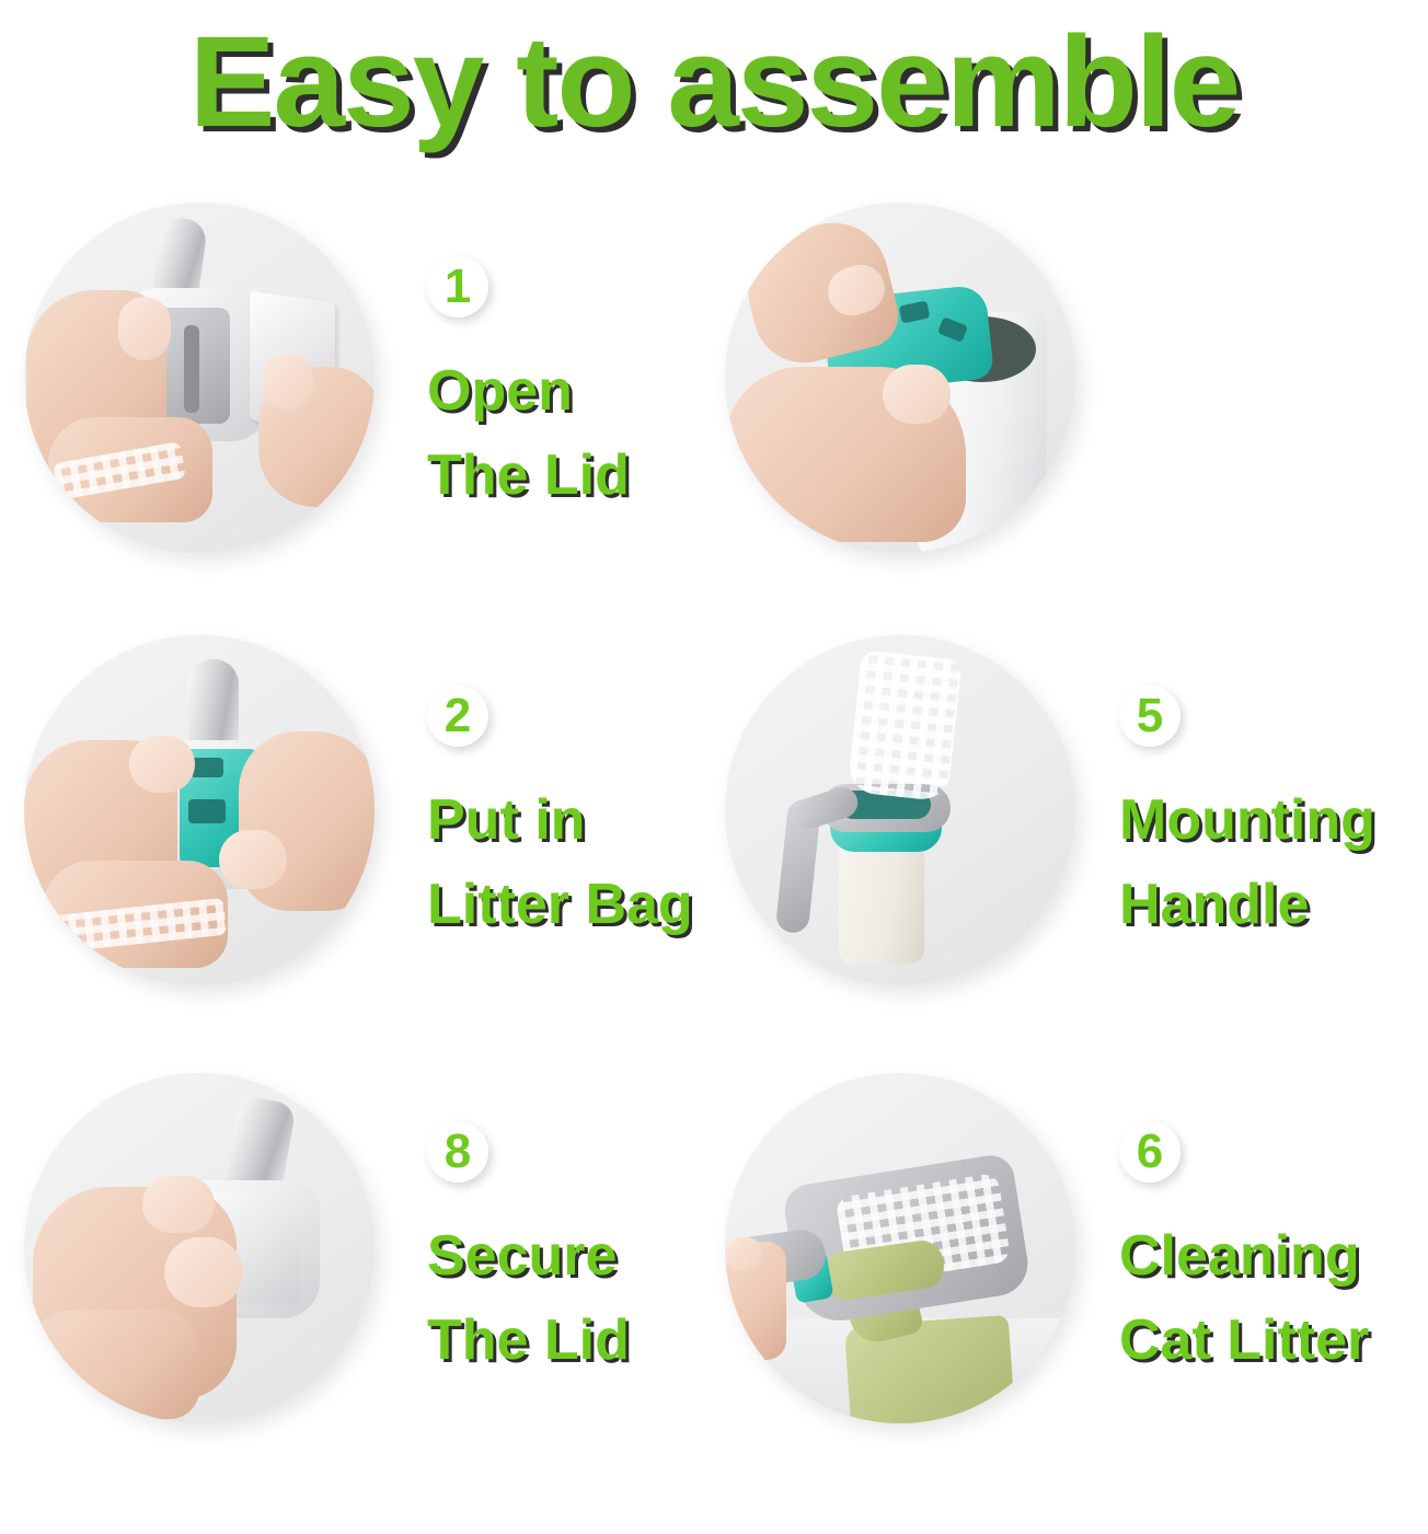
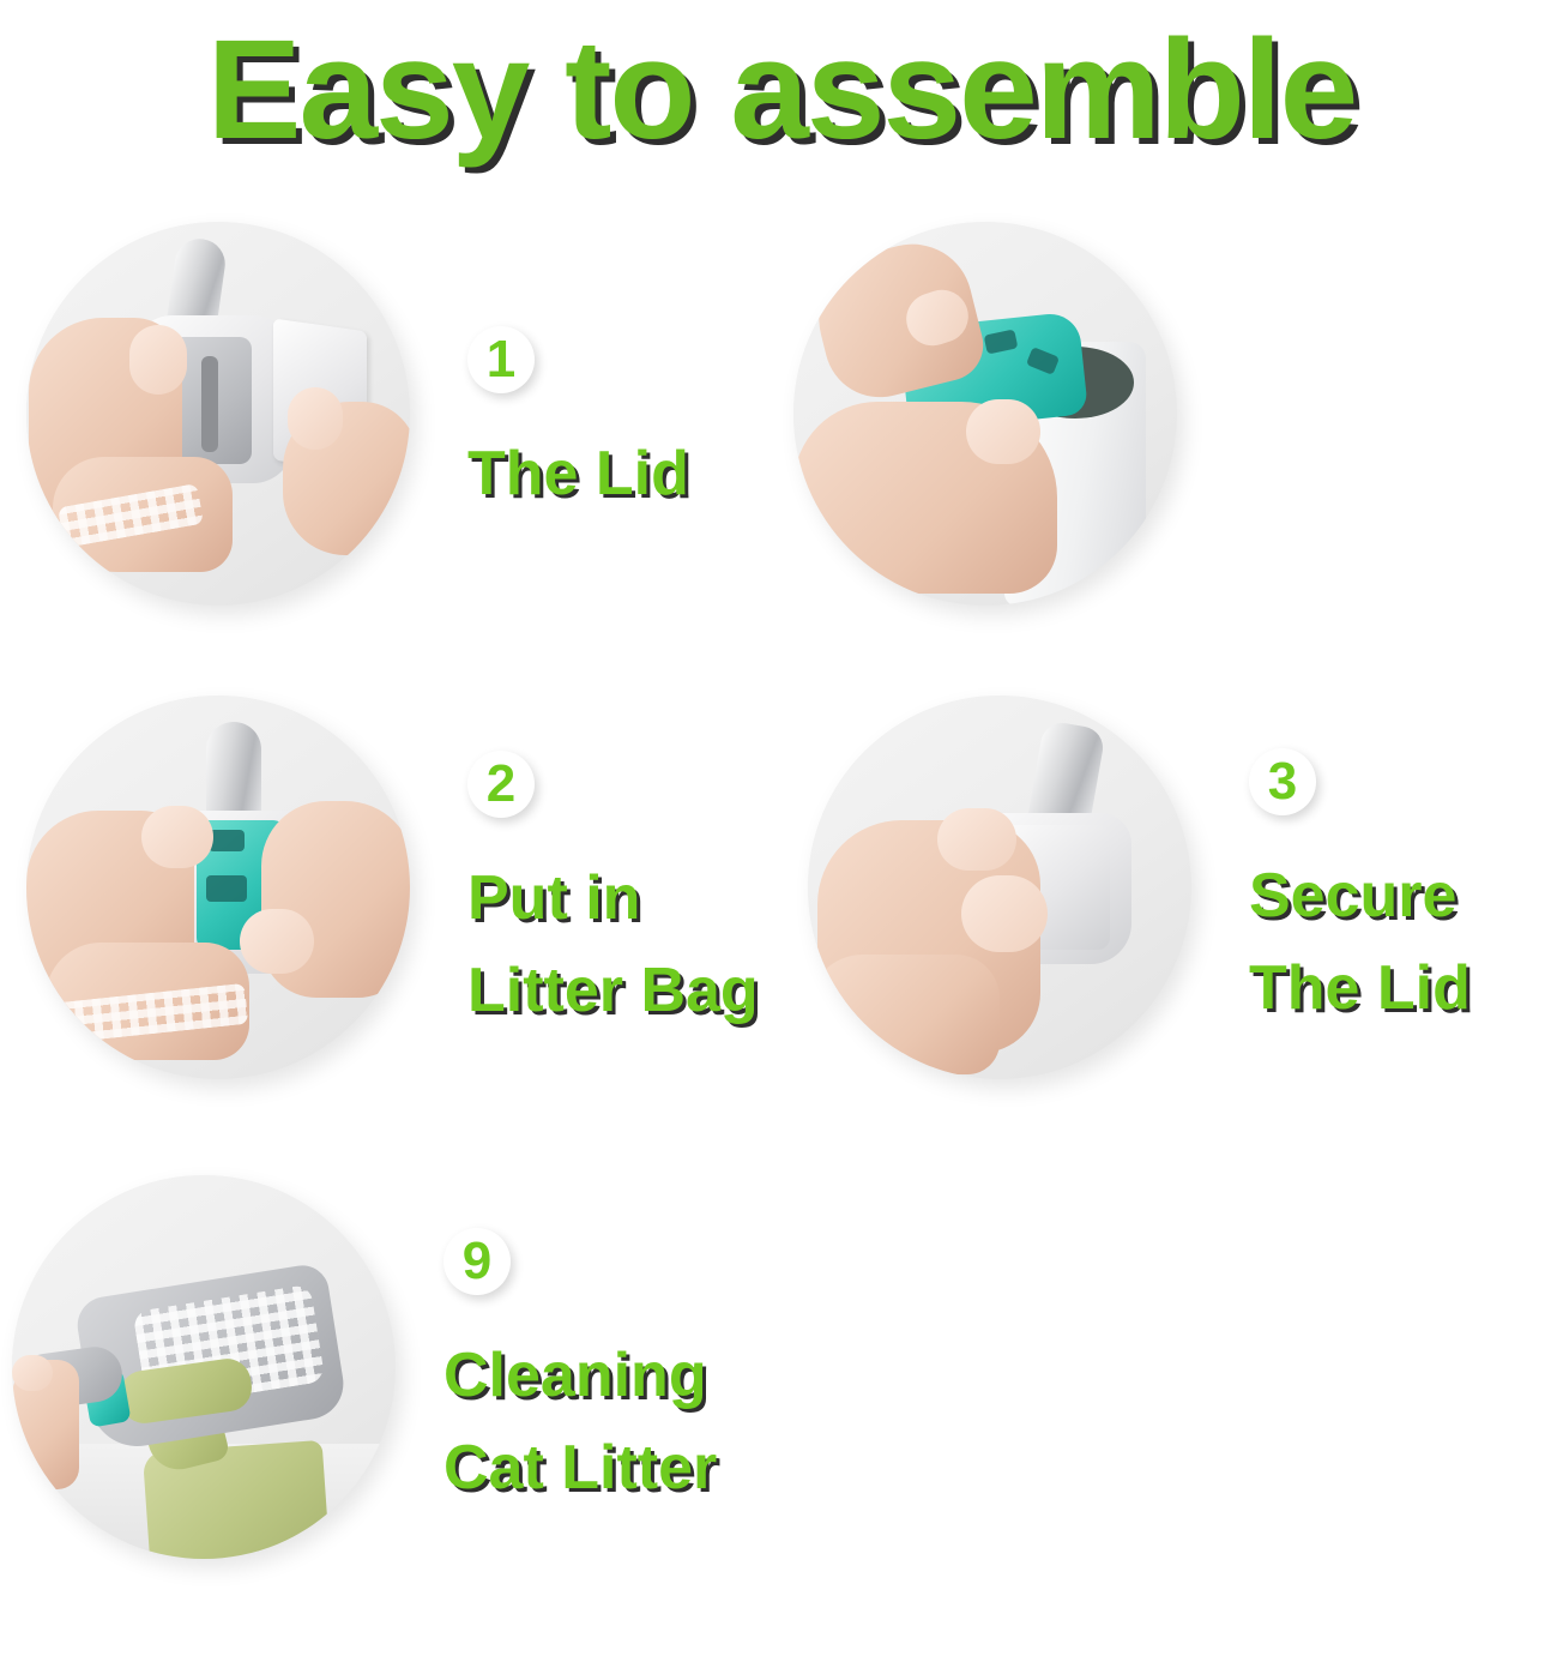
  Easy to assemble
  1
- Open
  The Lid
  2
  Put in
  Litter Bag
- 5
- Mounting
- Handle
- 8
+ 3
  Secure
  The Lid
- 6
+ 9
  Cleaning
  Cat Litter
